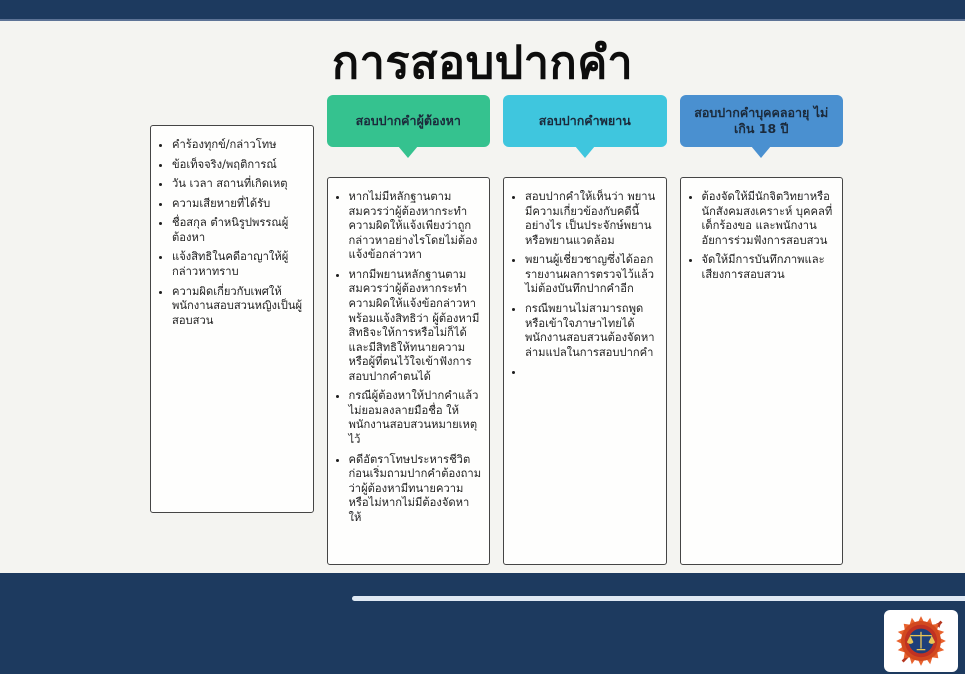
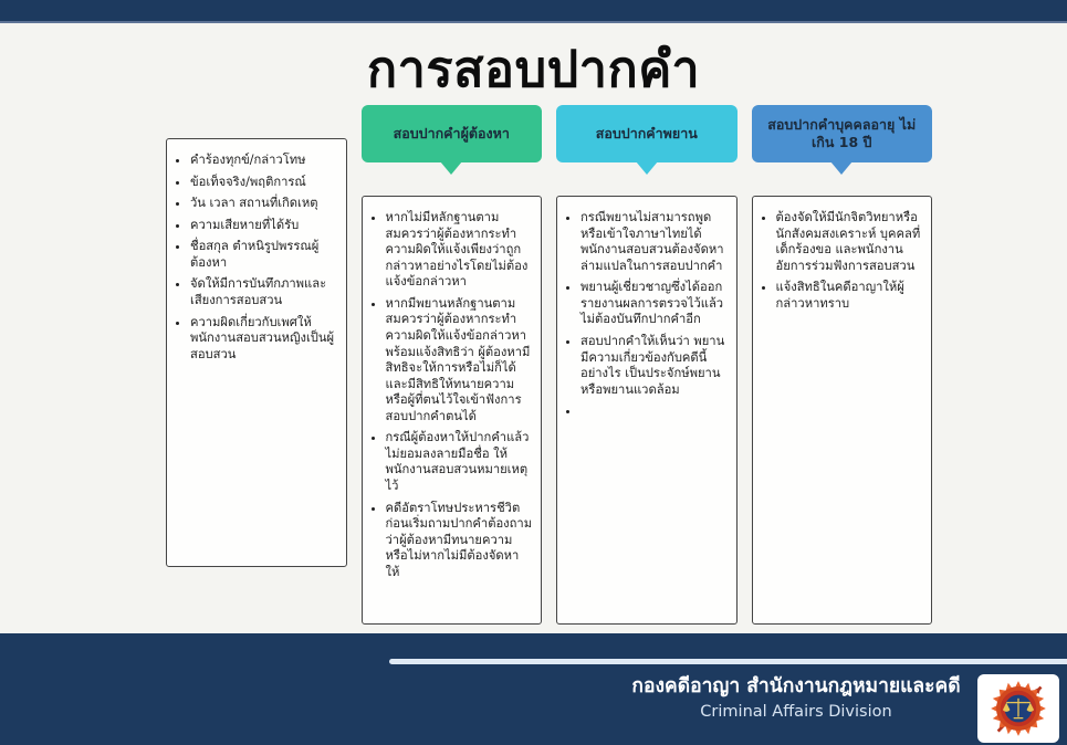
  การสอบปากคำ
  คำร้องทุกข์/กล่าวโทษ
  ข้อเท็จจริง/พฤติการณ์
  วัน เวลา สถานที่เกิดเหตุ
  ความเสียหายที่ได้รับ
  ชื่อสกุล ตำหนิรูปพรรณผู้ต้องหา
- แจ้งสิทธิในคดีอาญาให้ผู้กล่าวหาทราบ
+ จัดให้มีการบันทึกภาพและเสียงการสอบสวน
  ความผิดเกี่ยวกับเพศให้พนักงานสอบสวนหญิงเป็นผู้สอบสวน
  สอบปากคำผู้ต้องหา
  หากไม่มีหลักฐานตามสมควรว่าผู้ต้องหากระทำความผิดให้แจ้งเพียงว่าถูกกล่าวหาอย่างไรโดยไม่ต้องแจ้งข้อกล่าวหา
  หากมีพยานหลักฐานตามสมควรว่าผู้ต้องหากระทำความผิดให้แจ้งข้อกล่าวหาพร้อมแจ้งสิทธิว่า ผู้ต้องหามีสิทธิจะให้การหรือไม่ก็ได้ และมีสิทธิให้ทนายความหรือผู้ที่ตนไว้ใจเข้าฟังการสอบปากคำตนได้
  กรณีผู้ต้องหาให้ปากคำแล้วไม่ยอมลงลายมือชื่อ ให้พนักงานสอบสวนหมายเหตุไว้
  คดีอัตราโทษประหารชีวิต ก่อนเริ่มถามปากคำต้องถามว่าผู้ต้องหามีทนายความหรือไม่หากไม่มีต้องจัดหาให้
  สอบปากคำพยาน
- สอบปากคำให้เห็นว่า พยานมีความเกี่ยวข้องกับคดีนี้อย่างไร เป็นประจักษ์พยานหรือพยานแวดล้อม
+ กรณีพยานไม่สามารถพูดหรือเข้าใจภาษาไทยได้ พนักงานสอบสวนต้องจัดหาล่ามแปลในการสอบปากคำ
  พยานผู้เชี่ยวชาญซึ่งได้ออกรายงานผลการตรวจไว้แล้ว ไม่ต้องบันทึกปากคำอีก
- กรณีพยานไม่สามารถพูดหรือเข้าใจภาษาไทยได้ พนักงานสอบสวนต้องจัดหาล่ามแปลในการสอบปากคำ
+ สอบปากคำให้เห็นว่า พยานมีความเกี่ยวข้องกับคดีนี้อย่างไร เป็นประจักษ์พยานหรือพยานแวดล้อม
  สอบปากคำบุคคลอายุ ไม่เกิน 18 ปี
  ต้องจัดให้มีนักจิตวิทยาหรือนักสังคมสงเคราะห์ บุคคลที่เด็กร้องขอ และพนักงานอัยการร่วมฟังการสอบสวน
- จัดให้มีการบันทึกภาพและเสียงการสอบสวน
+ แจ้งสิทธิในคดีอาญาให้ผู้กล่าวหาทราบ
+ กองคดีอาญา สำนักงานกฎหมายและคดี
+ Criminal Affairs Division
